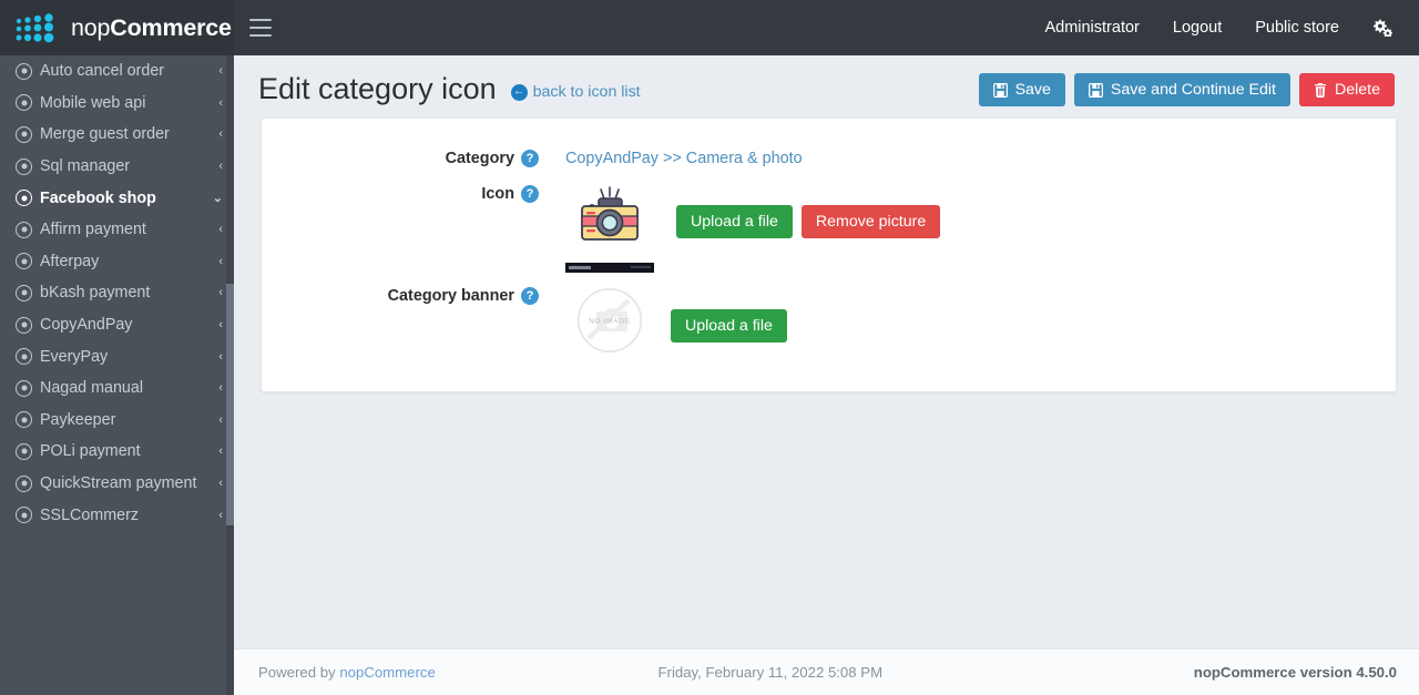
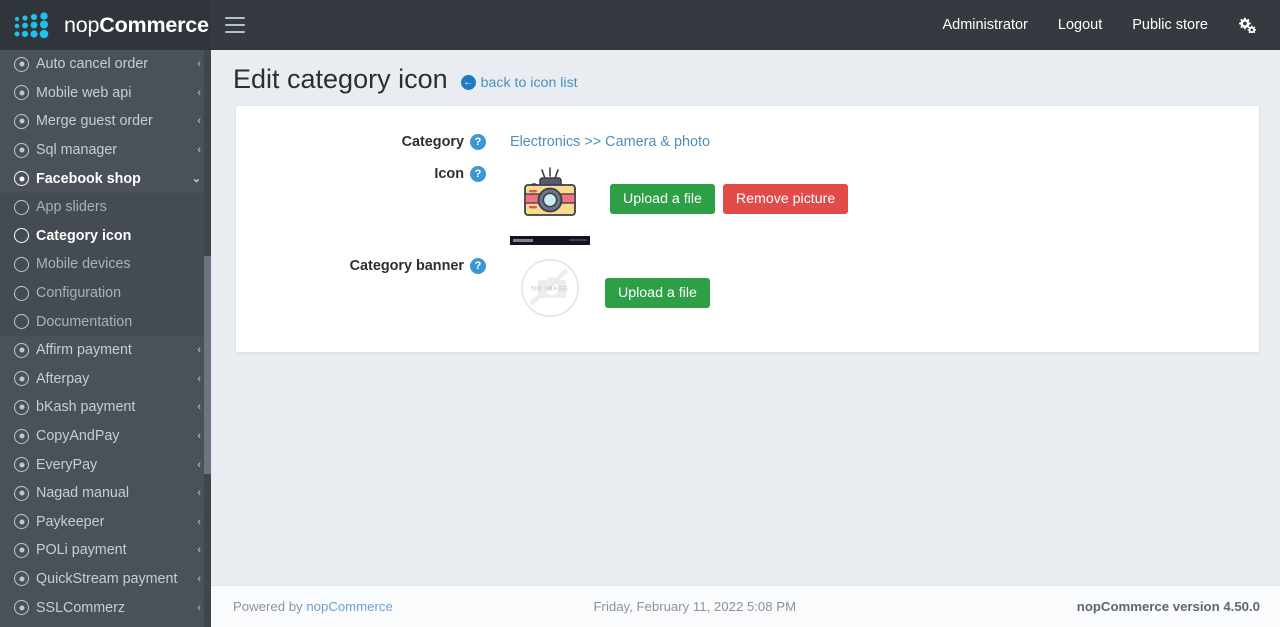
  nopCommerce
  Administrator
  Logout
  Public store
  Auto cancel order
  ‹
  Mobile web api
  ‹
  Merge guest order
  ‹
  Sql manager
  ‹
  Facebook shop
  ⌄
+ App sliders
+ Category icon
+ Mobile devices
+ Configuration
+ Documentation
  Affirm payment
  ‹
  Afterpay
  ‹
  bKash payment
  ‹
  CopyAndPay
  ‹
  EveryPay
  ‹
  Nagad manual
  ‹
  Paykeeper
  ‹
  POLi payment
  ‹
  QuickStream payment
  ‹
  SSLCommerz
  ‹
  Edit category icon
  ←
  back to icon list
- Save
- Save and Continue Edit
- Delete
  Category
  ?
- CopyAndPay >> Camera & photo
+ Electronics >> Camera & photo
  Icon
  ?
  Upload a file
  Remove picture
  Category banner
  ?
  Upload a file
  Powered by nopCommerce
  Friday, February 11, 2022 5:08 PM
  nopCommerce version 4.50.0
